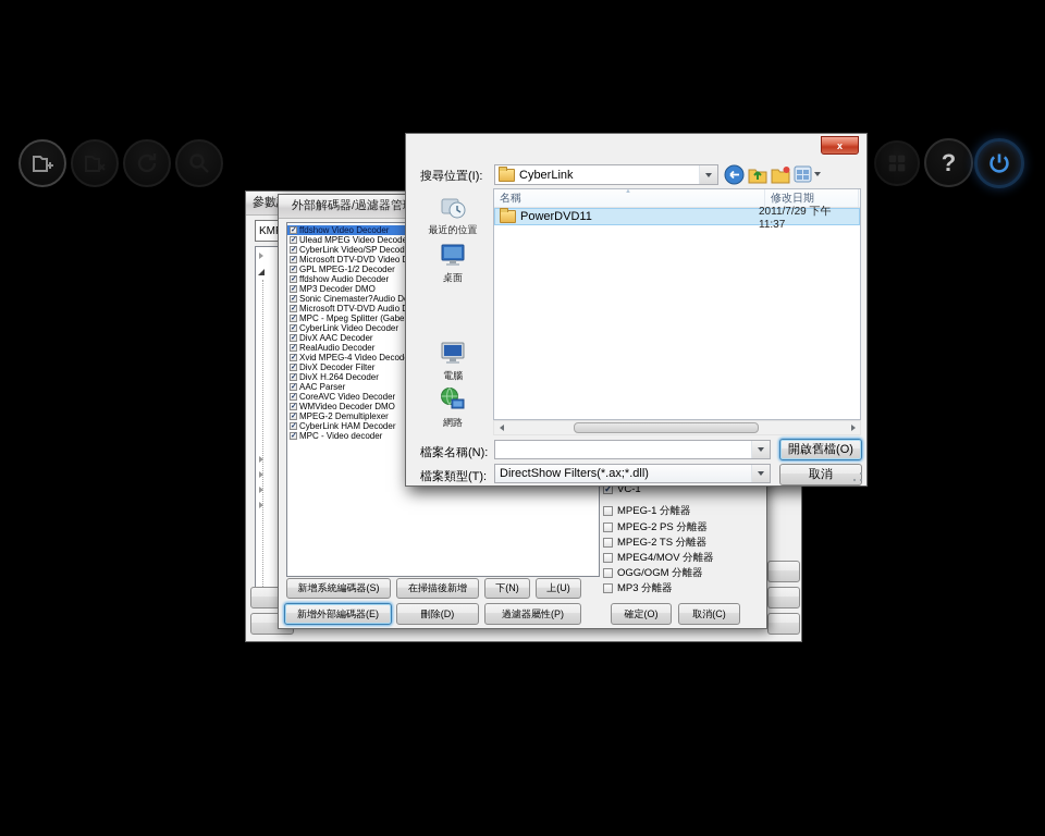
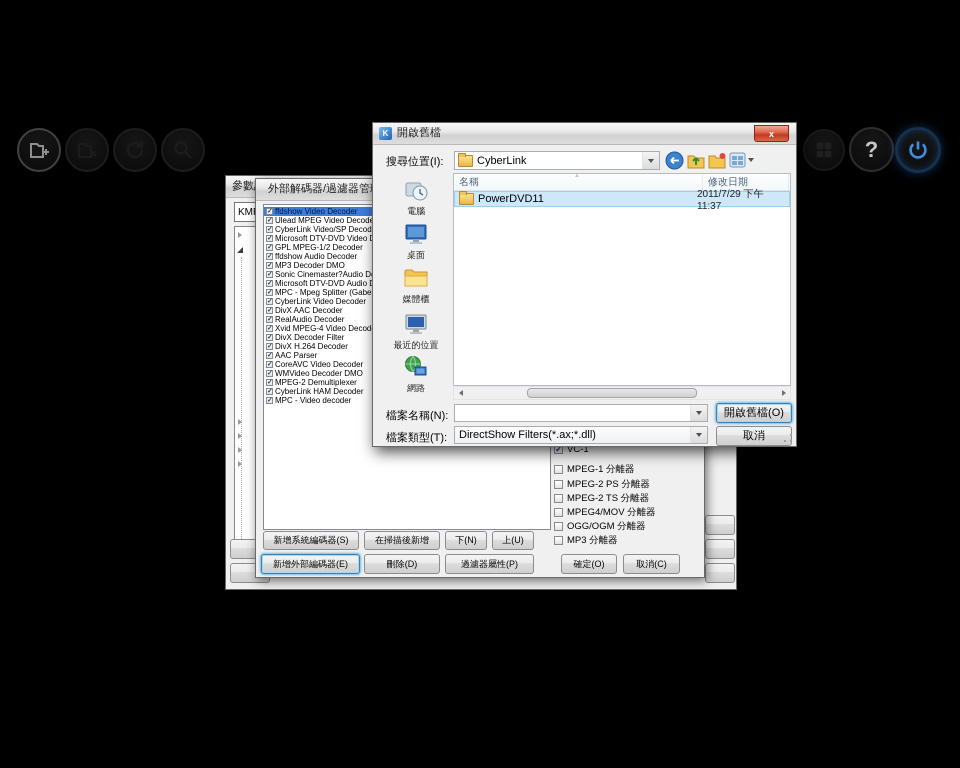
  ?
  外部解碼器/過濾器管
  ffdshow Video Decoder
  Ulead MPEG Video Decod
  CyberLink Video/SP Decod
  Microsoft DTV-DVD Video
  GPL MPEG-1/2 Decoder
  ffdshow Audio Decoder
  MP3 Decoder DMO
  Sonic Cinemaster?Audio D
  Microsoft DTV-DVD Audio
  MPC - Mpeg Splitter (Gabe
  CyberLink Video Decoder
  DivX AAC Decoder
  RealAudio Decoder
  Xvid MPEG-4 Video Decod
  DivX Decoder Filter
  DivX H.264 Decoder
  AAC Parser
  CoreAVC Video Decoder
  WMVideo Decoder DMO
  MPEG-2 Demultiplexer
  CyberLink HAM Decoder
  MPC - Video decoder
  VC-1
  MPEG-1 分離器
  MPEG-2 PS 分離器
  MPEG-2 TS 分離器
  MPEG4/MOV 分離器
  OGG/OGM 分離器
  MP3 分離器
  新增系統編碼器(S)
  在掃描後新增
  下(N)
  上(U)
  新增外部編碼器(E)
  刪除(D)
  過濾器屬性(P)
  確定(O)
  取消(C)
+ K
+ 開啟舊檔
  x
  搜尋位置(I):
  CyberLink
- 最近的位置
+ 電腦
  桌面
+ 媒體櫃
- 電腦
+ 最近的位置
  網路
  名稱
  修改日期
  PowerDVD11
  2011/7/29 下午 11:37
  檔案名稱(N):
  開啟舊檔(O)
  檔案類型(T):
  DirectShow Filters(*.ax;*.dll)
  取消
